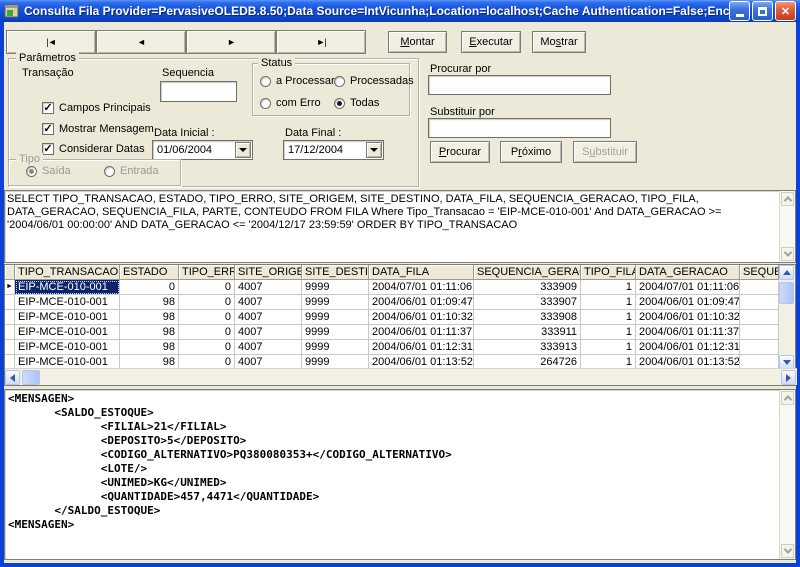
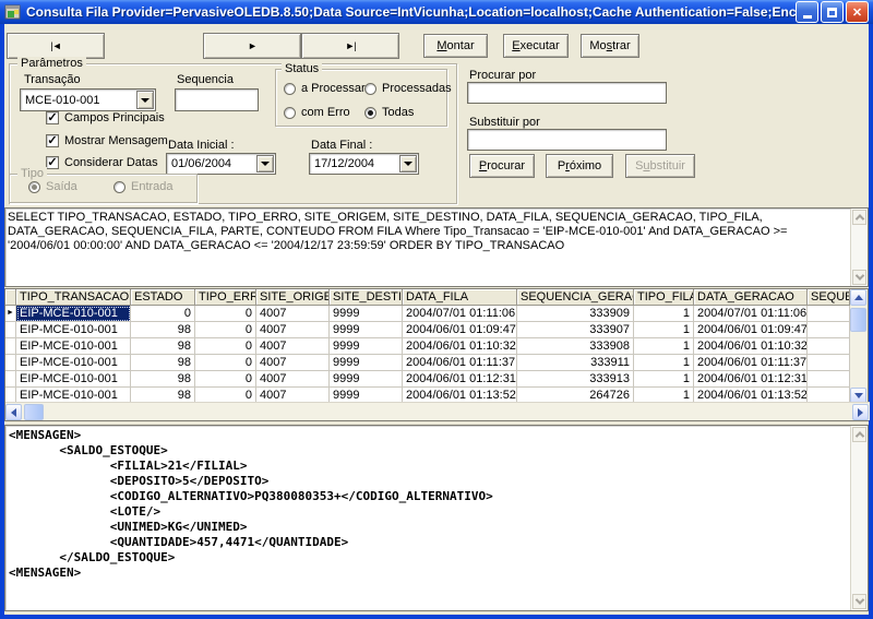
  Consulta Fila Provider=PervasiveOLEDB.8.50;Data Source=IntVicunha;Location=localhost;Cache Authentication=False;Enc
  ✕
  |◄
- ◄
  ►
  ►|
  Montar
  Executar
  Mostrar
  Parâmetros
  Transação
+ MCE-010-001
  Sequencia
  Status
  a Processar
  Processadas
  com Erro
  Todas
  ✓
  Campos Principais
  ✓
  Mostrar Mensagem
  ✓
  Considerar Datas
  Data Inicial :
  01/06/2004
  Data Final :
  17/12/2004
  Tipo
  Saída
  Entrada
  Procurar por
  Substituir por
  Procurar
  Próximo
  Substituir
  SELECT TIPO_TRANSACAO, ESTADO, TIPO_ERRO, SITE_ORIGEM, SITE_DESTINO, DATA_FILA, SEQUENCIA_GERACAO, TIPO_FILA, DATA_GERACAO, SEQUENCIA_FILA, PARTE, CONTEUDO FROM FILA Where Tipo_Transacao = 'EIP-MCE-010-001' And DATA_GERACAO >= '2004/06/01 00:00:00' AND DATA_GERACAO <= '2004/12/17 23:59:59' ORDER BY TIPO_TRANSACAO
  TIPO_TRANSACAO
  ESTADO
  TIPO_ERR
  SITE_ORIGE
  SITE_DESTI
  DATA_FILA
  SEQUENCIA_GERA
  TIPO_FIL
  DATA_GERACAO
  EIP-MCE-010-001
  0
  0
  4007
  9999
  2004/07/01 01:11:06
  333909
  1
  2004/07/01 01:11:06
  EIP-MCE-010-001
  98
  0
  4007
  9999
  2004/06/01 01:09:47
  333907
  1
  2004/06/01 01:09:47
  EIP-MCE-010-001
  98
  0
  4007
  9999
  2004/06/01 01:10:32
  333908
  1
  2004/06/01 01:10:32
  EIP-MCE-010-001
  98
  0
  4007
  9999
  2004/06/01 01:11:37
  333911
  1
  2004/06/01 01:11:37
  EIP-MCE-010-001
  98
  0
  4007
  9999
  2004/06/01 01:12:31
  333913
  1
  2004/06/01 01:12:31
  EIP-MCE-010-001
  98
  0
  4007
  9999
  2004/06/01 01:13:52
  264726
  1
  2004/06/01 01:13:52
  <MENSAGEN>
  <SALDO_ESTOQUE>
  <FILIAL>21</FILIAL>
  <DEPOSITO>5</DEPOSITO>
  <CODIGO_ALTERNATIVO>PQ380080353+</CODIGO_ALTERNATIVO>
  <LOTE/>
  <UNIMED>KG</UNIMED>
  <QUANTIDADE>457,4471</QUANTIDADE>
  </SALDO_ESTOQUE>
  <MENSAGEN>
